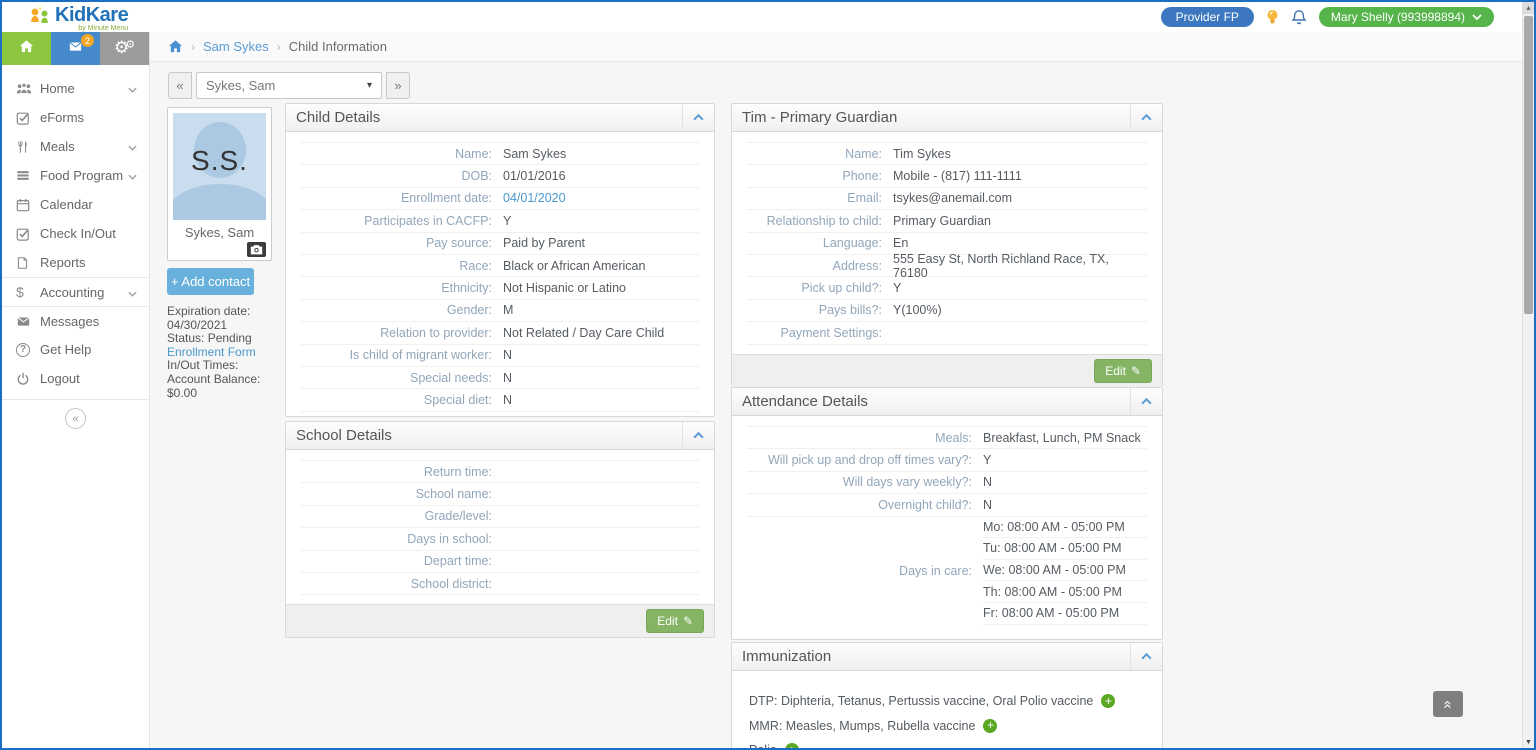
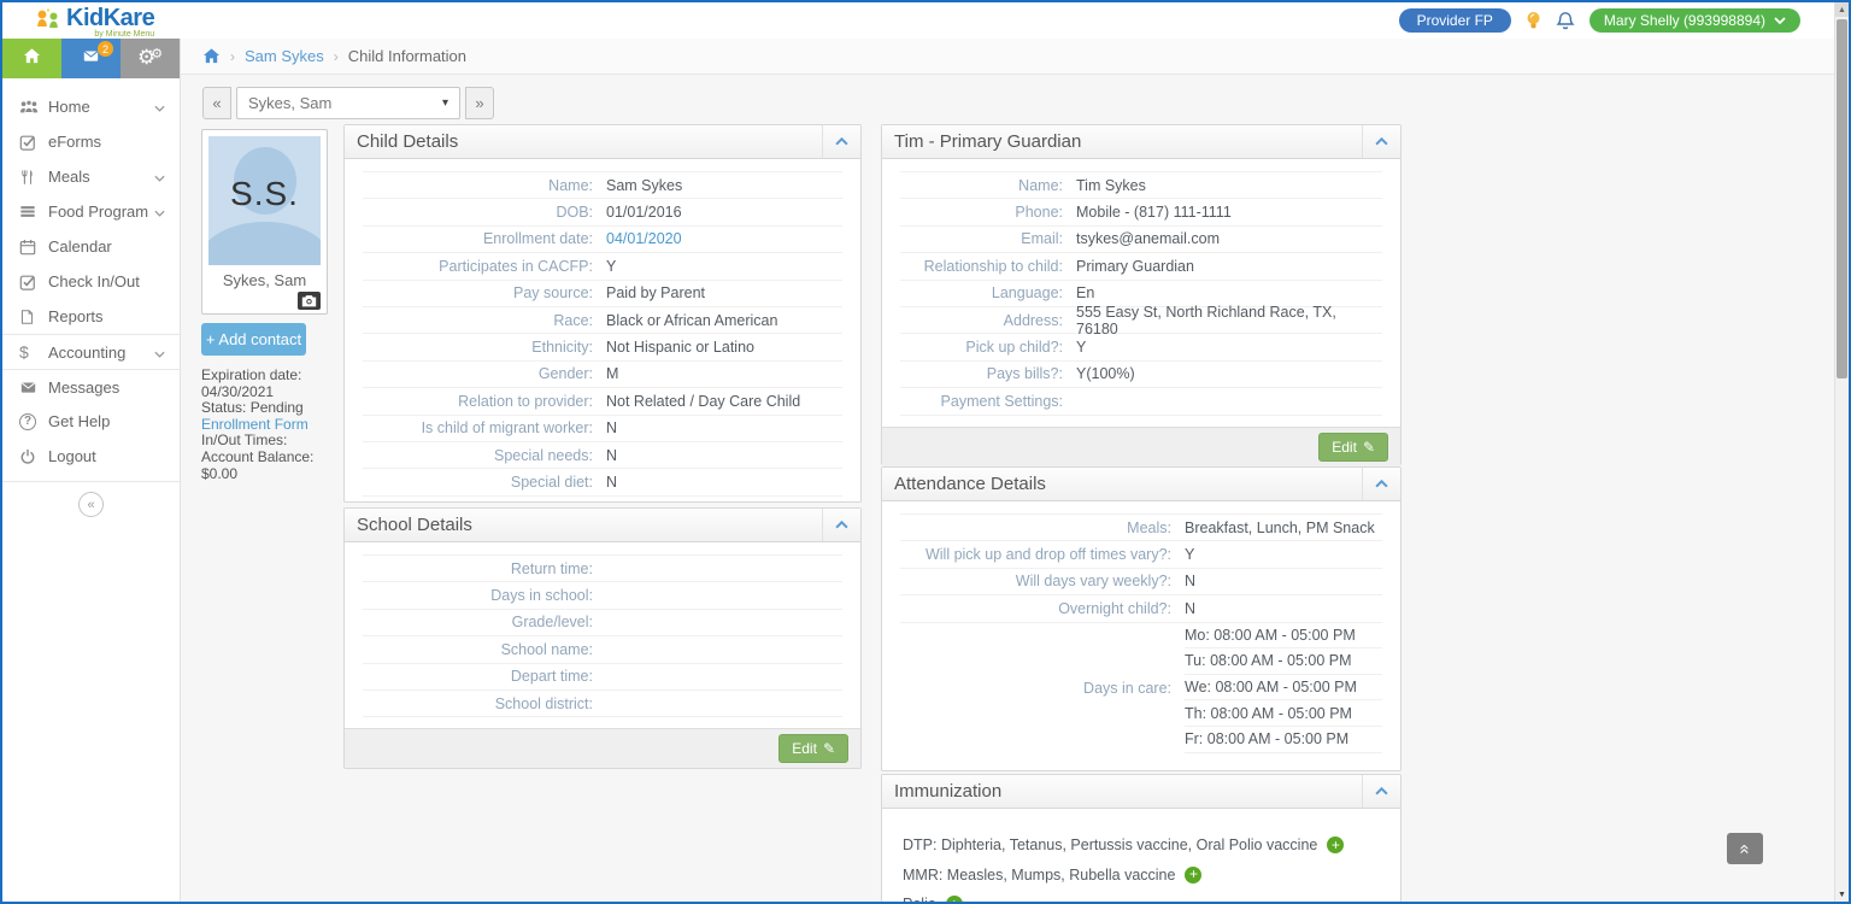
  KidKare
  Provider FP
  Mary Shelly (993998894)
  2
  ⚙⚙
  Home
  eForms
  Meals
  Food Program
  Calendar
  Check In/Out
  Reports
  $
  Accounting
  Messages
  ?
  Get Help
  Logout
  «
  ›
  Sam Sykes
  ›
  Child Information
  «
  Sykes, Sam
  ▾
  »
  S.S.
  Sykes, Sam
  + Add contact
  Expiration date:
  04/30/2021
  Status: Pending
  Enrollment Form
  In/Out Times:
  Account Balance: $0.00
  Child Details
  Name:
  Sam Sykes
  DOB:
  01/01/2016
  Enrollment date:
  04/01/2020
  Participates in CACFP:
  Y
  Pay source:
  Paid by Parent
  Race:
  Black or African American
  Ethnicity:
  Not Hispanic or Latino
  Gender:
  M
  Relation to provider:
  Not Related / Day Care Child
  Is child of migrant worker:
  N
  Special needs:
  N
  Special diet:
  N
  School Details
  Return time:
- School name:
+ Days in school:
  Grade/level:
- Days in school:
+ School name:
  Depart time:
  School district:
  Edit
  ✎
  Tim - Primary Guardian
  Name:
  Tim Sykes
  Phone:
  Mobile - (817) 111-1111
  Email:
  tsykes@anemail.com
  Relationship to child:
  Primary Guardian
  Language:
  En
  Address:
  555 Easy St, North Richland Race, TX, 76180
  Pick up child?:
  Y
  Pays bills?:
  Y(100%)
  Payment Settings:
  Edit
  ✎
  Attendance Details
  Meals:
  Breakfast, Lunch, PM Snack
  Will pick up and drop off times vary?:
  Y
  Will days vary weekly?:
  N
  Overnight child?:
  N
  Days in care:
  Mo: 08:00 AM - 05:00 PM
  Tu: 08:00 AM - 05:00 PM
  We: 08:00 AM - 05:00 PM
  Th: 08:00 AM - 05:00 PM
  Fr: 08:00 AM - 05:00 PM
  Immunization
  DTP: Diphteria, Tetanus, Pertussis vaccine, Oral Polio vaccine
  +
  MMR: Measles, Mumps, Rubella vaccine
  +
